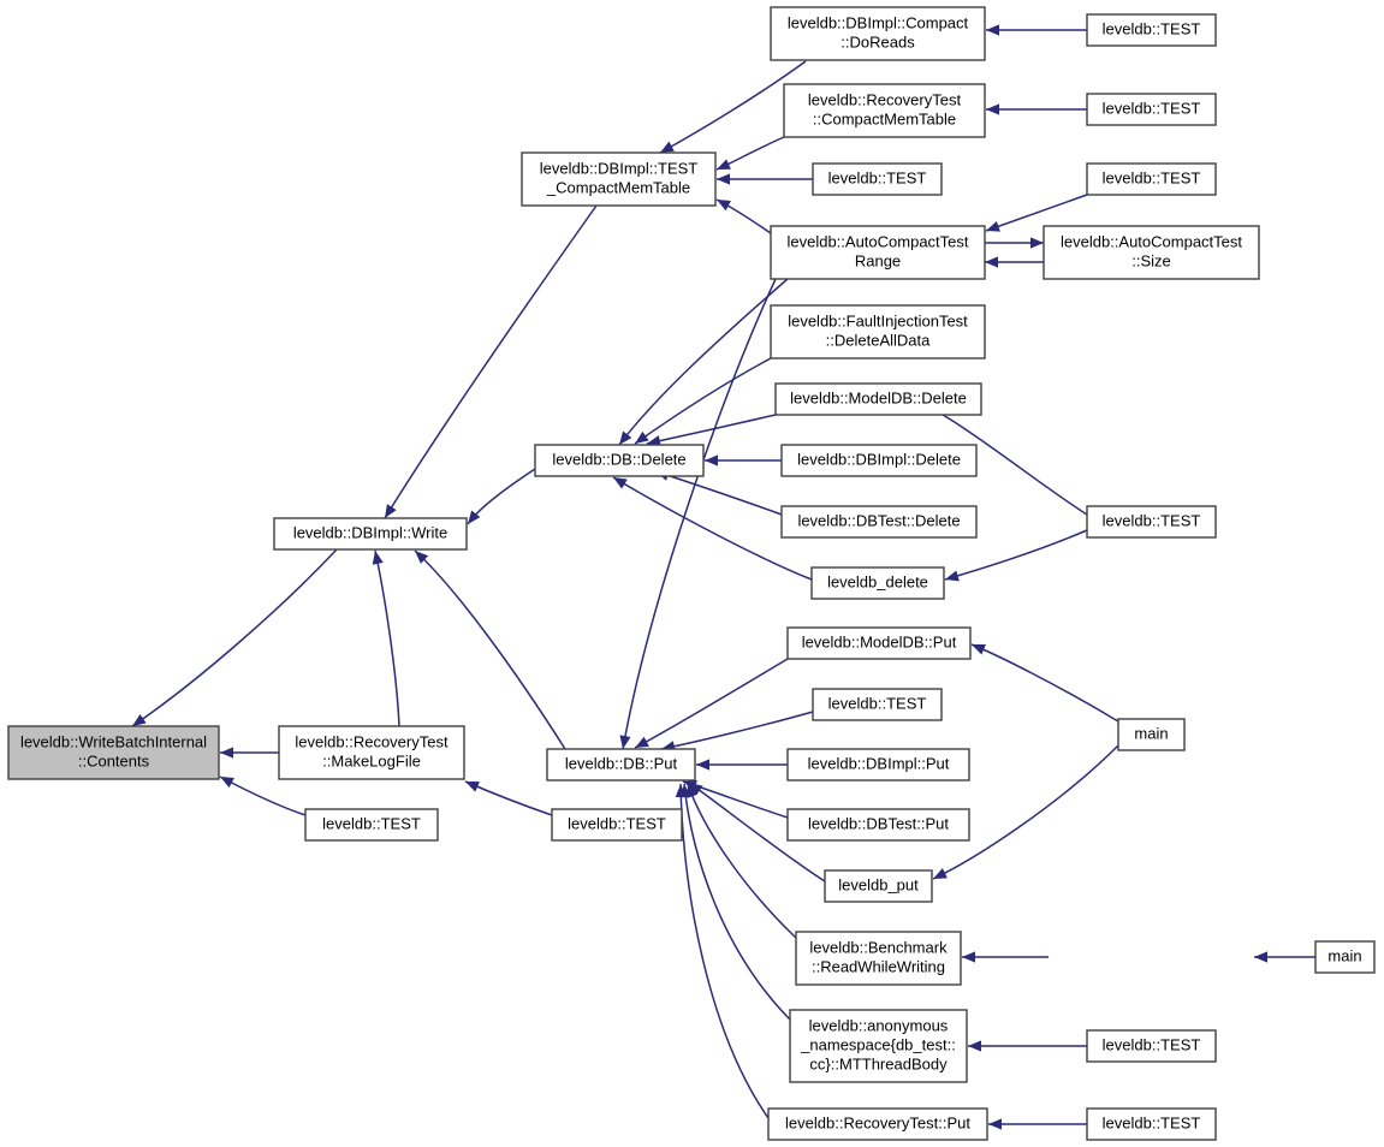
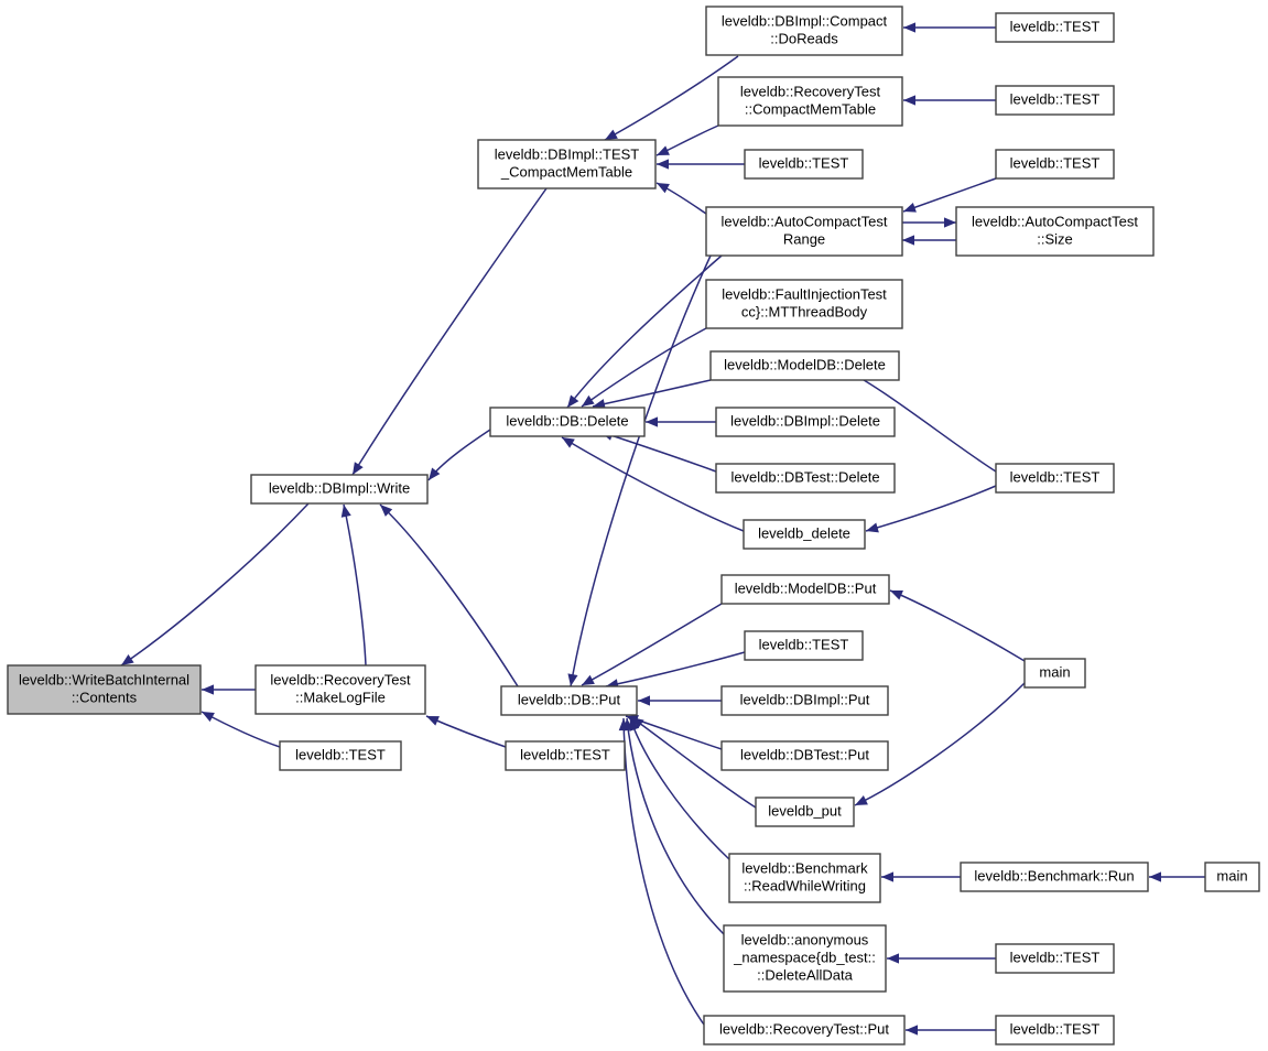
  leveldb::DBImpl::Compact
  ::DoReads
  leveldb::TEST
  leveldb::RecoveryTest
  ::CompactMemTable
  leveldb::TEST
  leveldb::DBImpl::TEST
  _CompactMemTable
  leveldb::TEST
  leveldb::TEST
  leveldb::AutoCompactTest
  Range
  leveldb::AutoCompactTest
  ::Size
  leveldb::FaultInjectionTest
- ::DeleteAllData
+ cc}::MTThreadBody
  leveldb::ModelDB::Delete
  leveldb::DB::Delete
  leveldb::DBImpl::Delete
  leveldb::DBImpl::Write
  leveldb::DBTest::Delete
  leveldb::TEST
  leveldb_delete
  leveldb::ModelDB::Put
  leveldb::TEST
  main
  leveldb::WriteBatchInternal
  ::Contents
  leveldb::RecoveryTest
  ::MakeLogFile
  leveldb::DB::Put
  leveldb::DBImpl::Put
  leveldb::TEST
  leveldb::TEST
  leveldb::DBTest::Put
  leveldb_put
  leveldb::Benchmark
  ::ReadWhileWriting
+ leveldb::Benchmark::Run
  main
  leveldb::anonymous
  _namespace{db_test::
- cc}::MTThreadBody
+ ::DeleteAllData
  leveldb::TEST
  leveldb::RecoveryTest::Put
  leveldb::TEST
